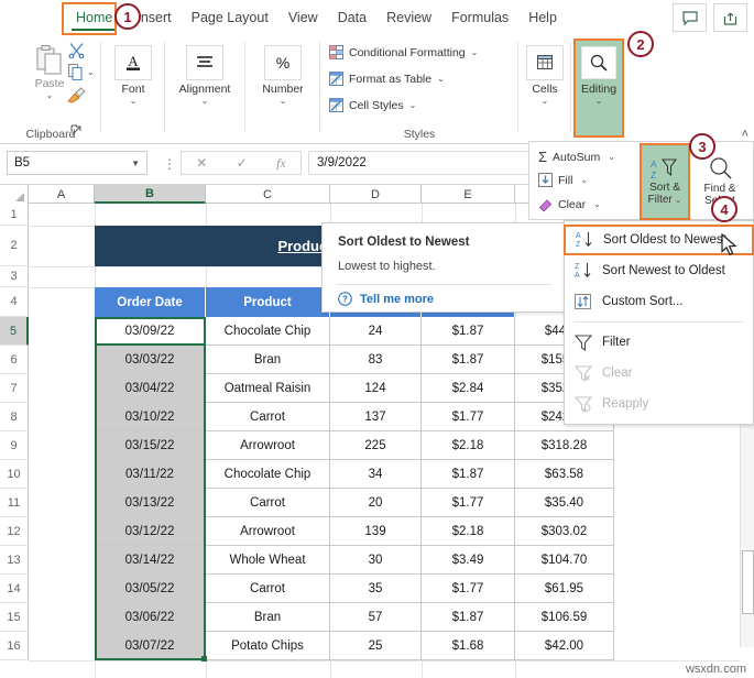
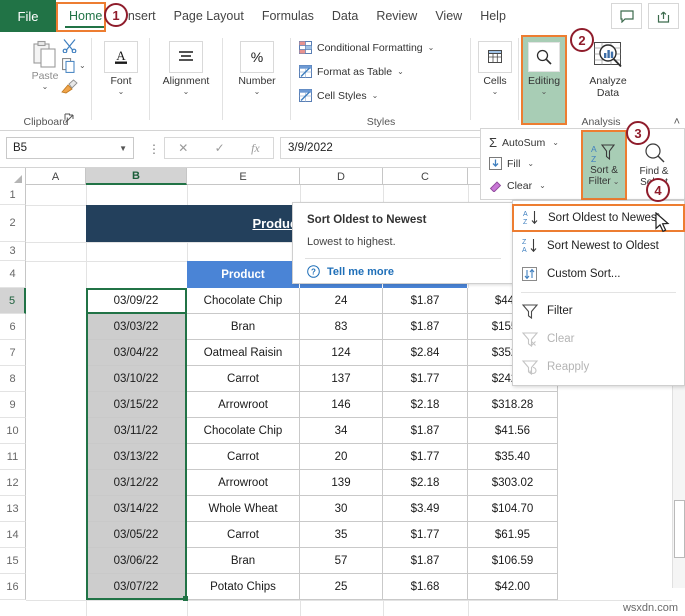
+ File
  Home
  nsert
  Page Layout
- View
+ Formulas
  Data
  Review
- Formulas
+ View
  Help
  Paste
  ⌄
  ⌄
  Clipboar
  A
  Font
  ⌄
  Alignment
  ⌄
  %
  Number
  ⌄
  Conditional Formatting
  ⌄
  Format as Table
  ⌄
  Cell Styles
  ⌄
  Styles
  Cells
  ⌄
  Editing
  ⌄
+ Analyze Data
+ Analysis
  ˄
  B5
  ▼
  ⋮
  ✕
  ✓
  fx
  3/9/2022
  A
  B
- C
+ E
  D
- E
+ C
  1
  2
  3
  4
  5
  6
  7
  8
  9
  10
  11
  12
  13
  14
  15
  16
  Produ
- Order Date
  Product
  03/09/22
  Chocolate Chip
  24
  $1.87
  03/03/22
  Bran
  83
  $1.87
  03/04/22
  Oatmeal Raisin
  124
  $2.84
  03/10/22
  Carrot
  137
  $1.77
  03/15/22
  Arrowroot
- 225
+ 146
  $2.18
  $318.28
  03/11/22
  Chocolate Chip
  34
  $1.87
- $63.58
+ $41.56
  03/13/22
  Carrot
  20
  $1.77
  $35.40
  03/12/22
  Arrowroot
  139
  $2.18
  $303.02
  03/14/22
  Whole Wheat
  30
  $3.49
  $104.70
  03/05/22
  Carrot
  35
  $1.77
  $61.95
  03/06/22
  Bran
  57
  $1.87
  $106.59
  03/07/22
  Potato Chips
  25
  $1.68
  $42.00
  Σ
  AutoSum
  ⌄
  Fill
  ⌄
  Clear
  ⌄
  A
  Z
  Sort &
  Filter
  ⌄
  Find &
  Sort Oldest to Newes
  Sort Newest to Oldest
  Custom Sort...
  Filter
  Clear
  Reapply
  Sort Oldest to Newest
  Lowest to highest.
  ?
  Tell me more
  1
  2
  3
  4
  wsxdn.com
